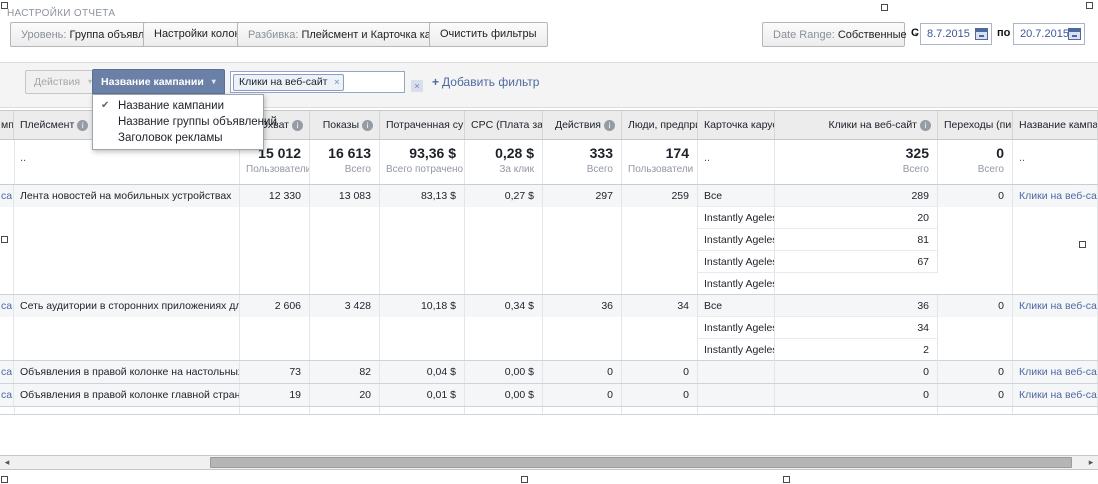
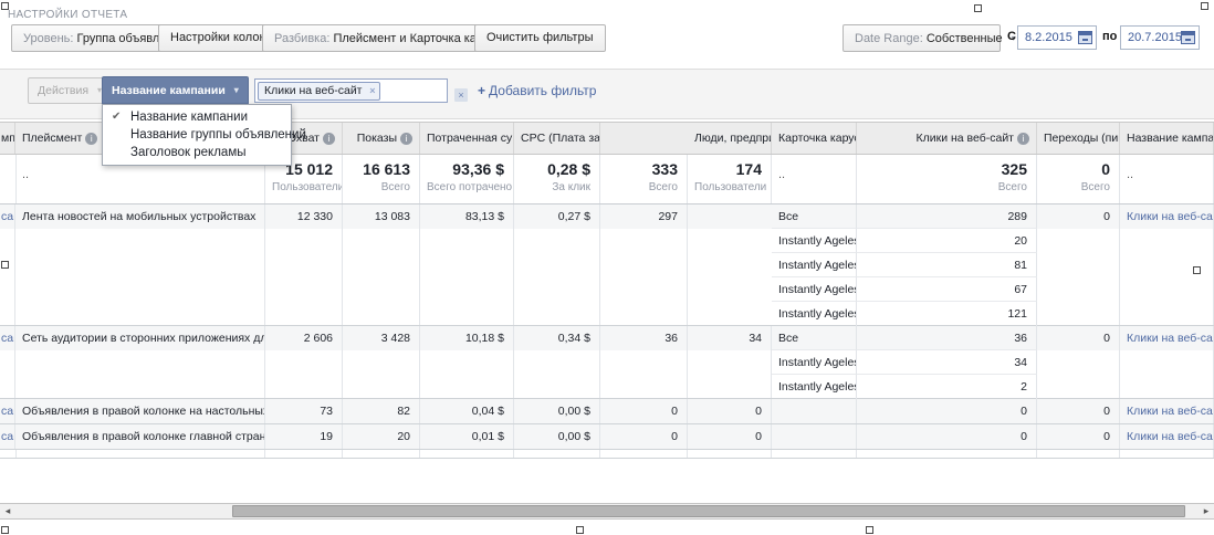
  НАСТРОЙКИ ОТЧЕТА
  Уровень: Группа объявл
  Настройки коло
  Разбивка: Плейсмент и Карточка ка
  Очистить фильтры
  Date Range: Собственные ▾
  С
- 8.7.2015
+ 8.2.2015
  по
  20.7.2015
  Действия ▾
  Название кампании ▾
  Клики на веб-сайт
  ×
  ×
  + Добавить фильтр
  ✔
  Название кампании
  Название группы объявлений
  Заголовок рекламы
  мп
  Плейсмент i
  хват i
  Показы i
  Потраченная су
  CPC (Плата за
- Действия i
  Люди, предпр
  Карточка кару
  Клики на веб-сайт i
  Переходы (пи
  Название кампа
  ..
  15 012
  Пользователи
  16 613
  Всего
  93,36 $
  Всего потрачено
  0,28 $
  За клик
  333
  Всего
  174
  Пользователи
  ..
  325
  Всего
  0
  Всего
  ..
  са
  Лента новостей на мобильных устройствах
  12 330
  13 083
  83,13 $
  0,27 $
  297
- 259
  Все
  289
  Instantly Ageles
  20
  Instantly Ageles
  81
  Instantly Ageles
  67
  Instantly Ageles
+ 121
  0
  Клики на веб-са
  са
  Сеть аудитории в сторонних приложениях дл
  2 606
  3 428
  10,18 $
  0,34 $
  36
  34
  Все
  36
  Instantly Ageles
  34
  Instantly Ageles
  2
  0
  Клики на веб-са
  са
  Объявления в правой колонке на настольны
  73
  82
  0,04 $
  0,00 $
  0
  0
  0
  0
  Клики на веб-са
  са
  Объявления в правой колонке главной стран
  19
  20
  0,01 $
  0,00 $
  0
  0
  0
  0
  Клики на веб-са
  ◂
  ▸
